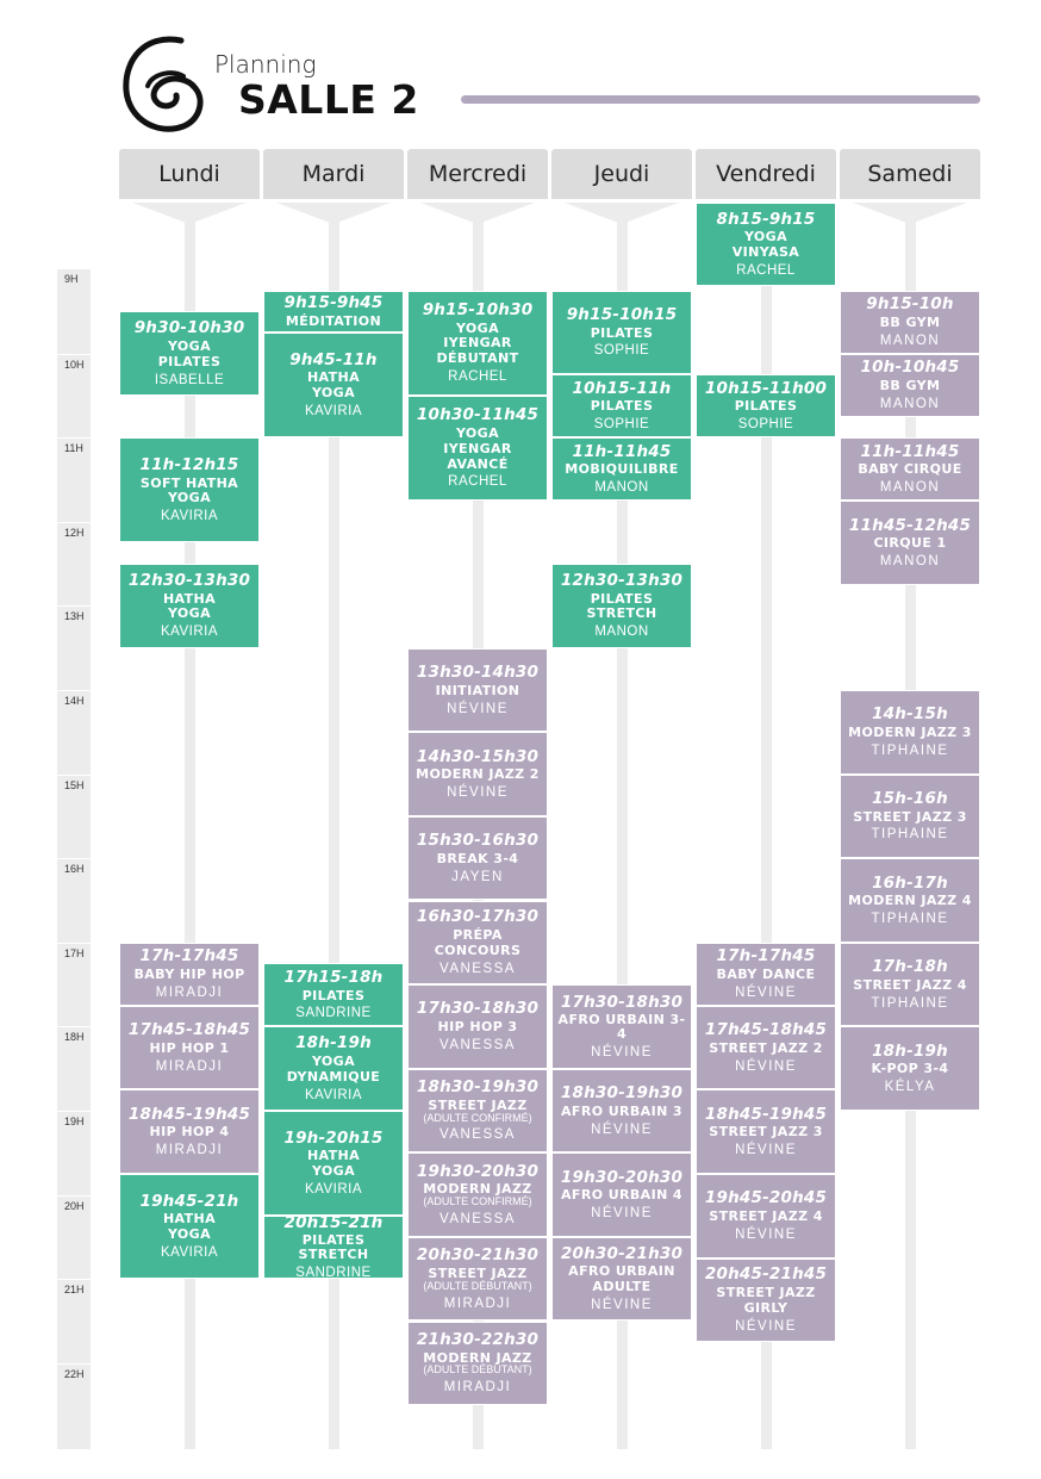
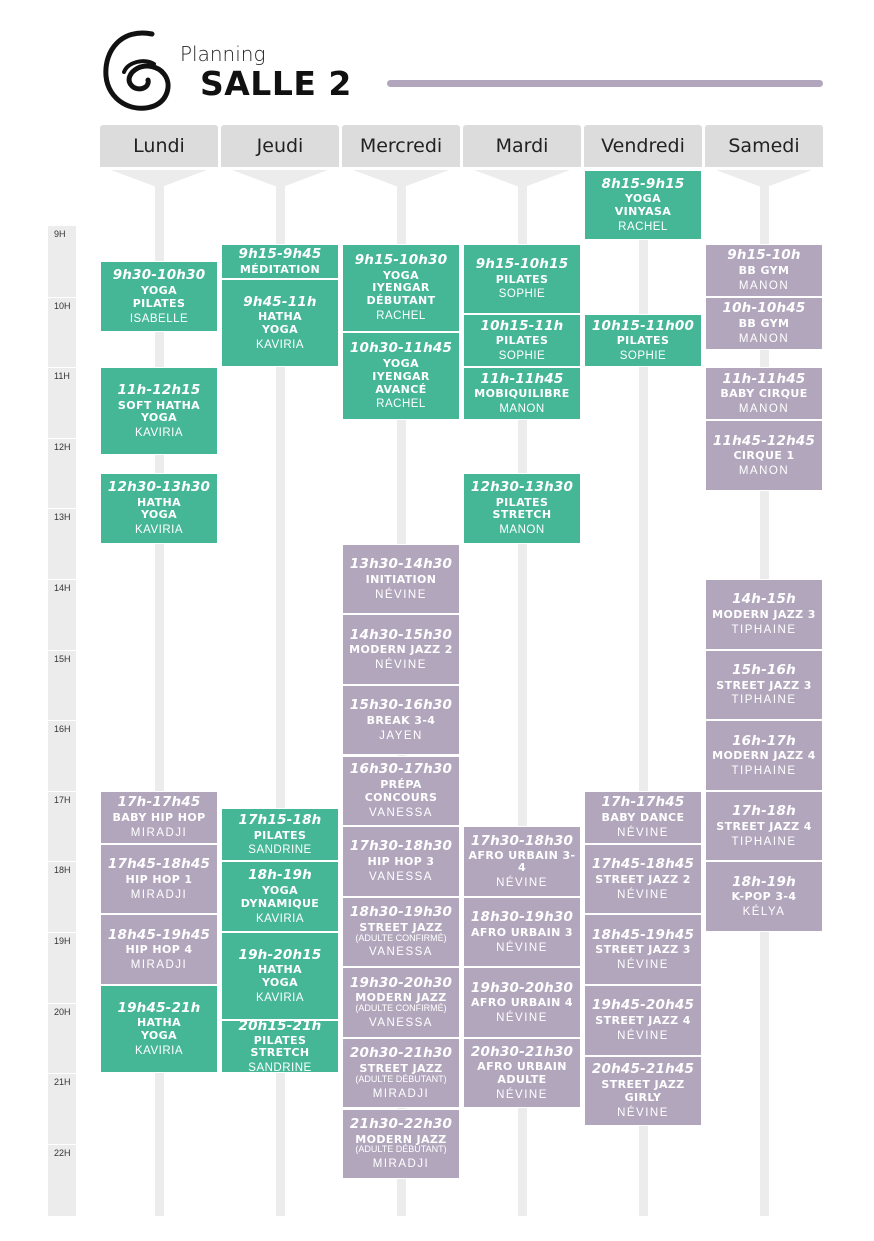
  Planning
  SALLE 2
  9H
  10H
  11H
  12H
  13H
  14H
  15H
  16H
  17H
  18H
  19H
  20H
  21H
  22H
  Lundi
  9h30-10h30
  YOGA
  PILATES
  ISABELLE
  11h-12h15
  SOFT HATHA
  YOGA
  KAVIRIA
  12h30-13h30
  HATHA
  YOGA
  KAVIRIA
  17h-17h45
  BABY HIP HOP
  MIRADJI
  17h45-18h45
  HIP HOP 1
  MIRADJI
  18h45-19h45
  HIP HOP 4
  MIRADJI
  19h45-21h
  HATHA
  YOGA
  KAVIRIA
- Mardi
+ Jeudi
  9h15-9h45
  MÉDITATION
  9h45-11h
  HATHA
  YOGA
  KAVIRIA
  17h15-18h
  PILATES
  SANDRINE
  18h-19h
  YOGA
  DYNAMIQUE
  KAVIRIA
  19h-20h15
  HATHA
  YOGA
  KAVIRIA
  20h15-21h
  PILATES STRETCH
  SANDRINE
  Mercredi
  9h15-10h30
  YOGA
  IYENGAR
  DÉBUTANT
  RACHEL
  10h30-11h45
  YOGA
  IYENGAR
  AVANCÉ
  RACHEL
  13h30-14h30
  INITIATION
  NÉVINE
  14h30-15h30
  MODERN JAZZ 2
  NÉVINE
  15h30-16h30
  BREAK 3-4
  JAYEN
  16h30-17h30
  PRÉPA
  CONCOURS
  VANESSA
  17h30-18h30
  HIP HOP 3
  VANESSA
  18h30-19h30
  STREET JAZZ
  (ADULTE CONFIRMÉ)
  VANESSA
  19h30-20h30
  MODERN JAZZ
  (ADULTE CONFIRMÉ)
  VANESSA
  20h30-21h30
  STREET JAZZ
  (ADULTE DÉBUTANT)
  MIRADJI
  21h30-22h30
  MODERN JAZZ
  (ADULTE DÉBUTANT)
  MIRADJI
- Jeudi
+ Mardi
  9h15-10h15
  PILATES
  SOPHIE
  10h15-11h
  PILATES
  SOPHIE
  11h-11h45
  MOBIQUILIBRE
  MANON
  12h30-13h30
  PILATES
  STRETCH
  MANON
  17h30-18h30
  AFRO URBAIN 3-4
  NÉVINE
  18h30-19h30
  AFRO URBAIN 3
  NÉVINE
  19h30-20h30
  AFRO URBAIN 4
  NÉVINE
  20h30-21h30
  AFRO URBAIN
  ADULTE
  NÉVINE
  Vendredi
  8h15-9h15
  YOGA
  VINYASA
  RACHEL
  10h15-11h00
  PILATES
  SOPHIE
  17h-17h45
  BABY DANCE
  NÉVINE
  17h45-18h45
  STREET JAZZ 2
  NÉVINE
  18h45-19h45
  STREET JAZZ 3
  NÉVINE
  19h45-20h45
  STREET JAZZ 4
  NÉVINE
  20h45-21h45
  STREET JAZZ
  GIRLY
  NÉVINE
  Samedi
  9h15-10h
  BB GYM
  MANON
  10h-10h45
  BB GYM
  MANON
  11h-11h45
  BABY CIRQUE
  MANON
  11h45-12h45
  CIRQUE 1
  MANON
  14h-15h
  MODERN JAZZ 3
  TIPHAINE
  15h-16h
  STREET JAZZ 3
  TIPHAINE
  16h-17h
  MODERN JAZZ 4
  TIPHAINE
  17h-18h
  STREET JAZZ 4
  TIPHAINE
  18h-19h
  K-POP 3-4
  KÉLYA
